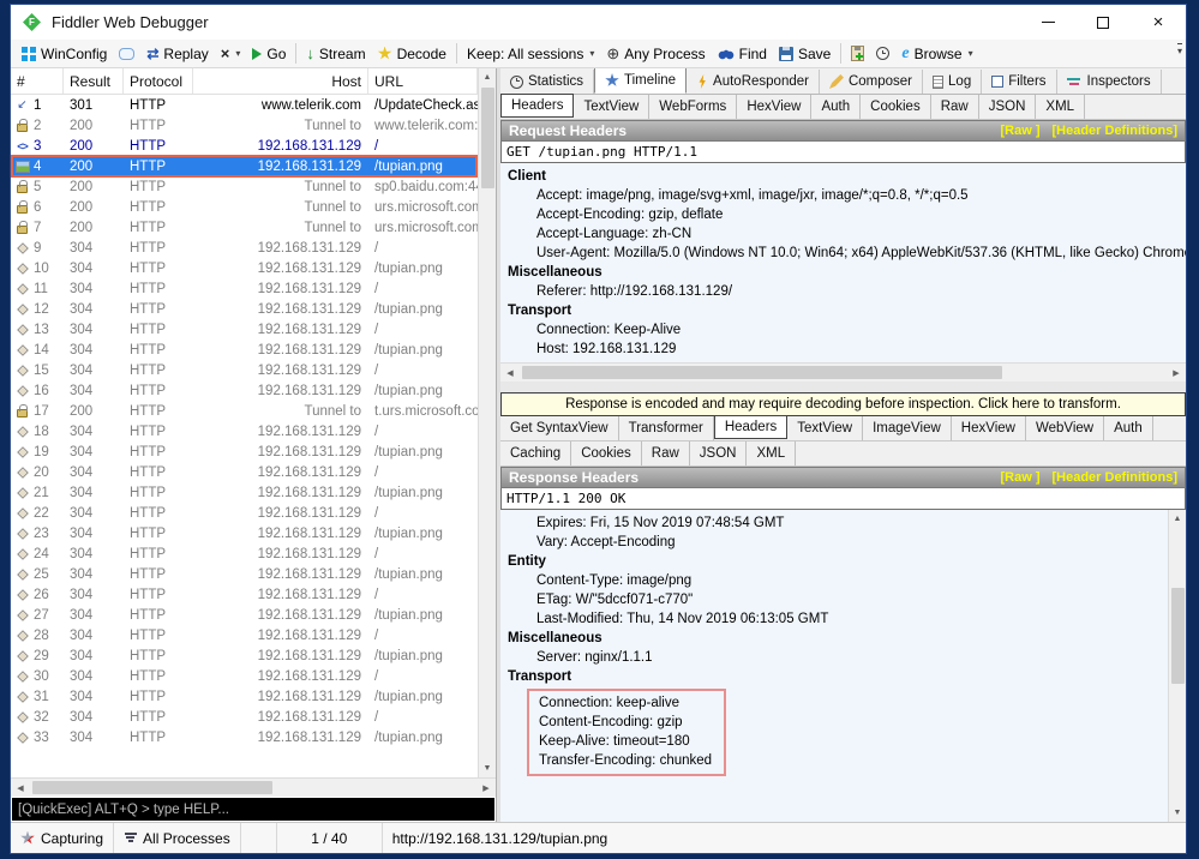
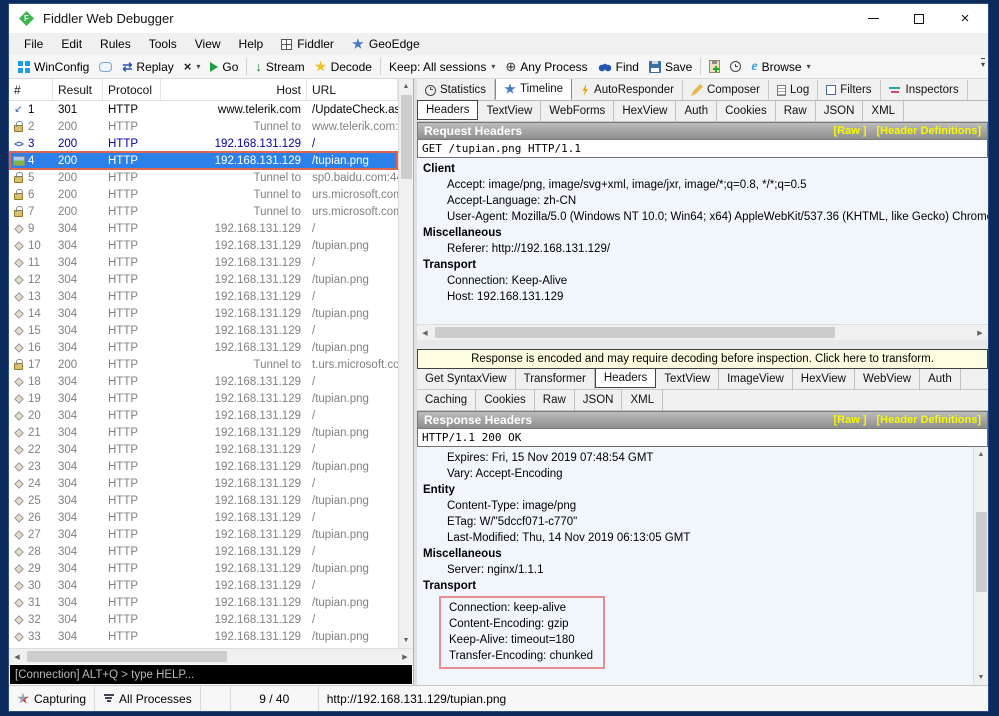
  F
  Fiddler Web Debugger
  ×
+ File
+ Edit
+ Rules
+ Tools
+ View
+ Help
+ Fiddler
+ GeoEdge
  WinConfig
  ⇄
  Replay
  ×
  ▾
  Go
  ↓
  Stream
  Decode
  Keep: All sessions
  ▾
  ⊕
  Any Process
  Find
  Save
  e
  Browse
  ▾
  ▾
  #
  Result
  Protocol
  Host
  URL
  ↙
  1
  301
  HTTP
  www.telerik.com
  /UpdateCheck.a
  2
  200
  HTTP
  Tunnel to
  www.telerik.com:
  <>
  3
  200
  HTTP
  192.168.131.129
  /
  4
  200
  HTTP
  192.168.131.129
  /tupian.png
  5
  200
  HTTP
  Tunnel to
  sp0.baidu.com:4
  6
  200
  HTTP
  Tunnel to
  urs.microsoft.co
  7
  200
  HTTP
  Tunnel to
  urs.microsoft.co
  9
  304
  HTTP
  192.168.131.129
  /
  10
  304
  HTTP
  192.168.131.129
  /tupian.png
  11
  304
  HTTP
  192.168.131.129
  /
  12
  304
  HTTP
  192.168.131.129
  /tupian.png
  13
  304
  HTTP
  192.168.131.129
  /
  14
  304
  HTTP
  192.168.131.129
  /tupian.png
  15
  304
  HTTP
  192.168.131.129
  /
  16
  304
  HTTP
  192.168.131.129
  /tupian.png
  17
  200
  HTTP
  Tunnel to
  t.urs.microsoft.co
  18
  304
  HTTP
  192.168.131.129
  /
  19
  304
  HTTP
  192.168.131.129
  /tupian.png
  20
  304
  HTTP
  192.168.131.129
  /
  21
  304
  HTTP
  192.168.131.129
  /tupian.png
  22
  304
  HTTP
  192.168.131.129
  /
  23
  304
  HTTP
  192.168.131.129
  /tupian.png
  24
  304
  HTTP
  192.168.131.129
  /
  25
  304
  HTTP
  192.168.131.129
  /tupian.png
  26
  304
  HTTP
  192.168.131.129
  /
  27
  304
  HTTP
  192.168.131.129
  /tupian.png
  28
  304
  HTTP
  192.168.131.129
  /
  29
  304
  HTTP
  192.168.131.129
  /tupian.png
  30
  304
  HTTP
  192.168.131.129
  /
  31
  304
  HTTP
  192.168.131.129
  /tupian.png
  32
  304
  HTTP
  192.168.131.129
  /
  33
  304
  HTTP
  192.168.131.129
  /tupian.png
- [QuickExec] ALT+Q > type HELP...
+ [Connection] ALT+Q > type HELP...
  Statistics
  Timeline
  AutoResponder
  Composer
  Log
  Filters
  Inspectors
  Headers
  TextView
  WebForms
  HexView
  Auth
  Cookies
  Raw
  JSON
  XML
  Request Headers
  [Raw ]
  [Header Definitions]
  GET /tupian.png HTTP/1.1
  Client
  Accept: image/png, image/svg+xml, image/jxr, image/*;q=0.8, */*;q=0.5
- Accept-Encoding: gzip, deflate
  Accept-Language: zh-CN
  User-Agent: Mozilla/5.0 (Windows NT 10.0; Win64; x64) AppleWebKit/537.36 (KHTML, like Gecko) Chrom
  Miscellaneous
  Referer: http://192.168.131.129/
  Transport
  Connection: Keep-Alive
  Host: 192.168.131.129
  Response is encoded and may require decoding before inspection. Click here to transform.
  Get SyntaxView
  Transformer
  Headers
  TextView
  ImageView
  HexView
  WebView
  Auth
  Caching
  Cookies
  Raw
  JSON
  XML
  Response Headers
  [Raw ]
  [Header Definitions]
  HTTP/1.1 200 OK
  Expires: Fri, 15 Nov 2019 07:48:54 GMT
  Vary: Accept-Encoding
  Entity
  Content-Type: image/png
  ETag: W/"5dccf071-c770"
  Last-Modified: Thu, 14 Nov 2019 06:13:05 GMT
  Miscellaneous
  Server: nginx/1.1.1
  Transport
  Connection: keep-alive
  Content-Encoding: gzip
  Keep-Alive: timeout=180
  Transfer-Encoding: chunked
  Capturing
  All Processes
- 1 / 40
+ 9 / 40
  http://192.168.131.129/tupian.png
